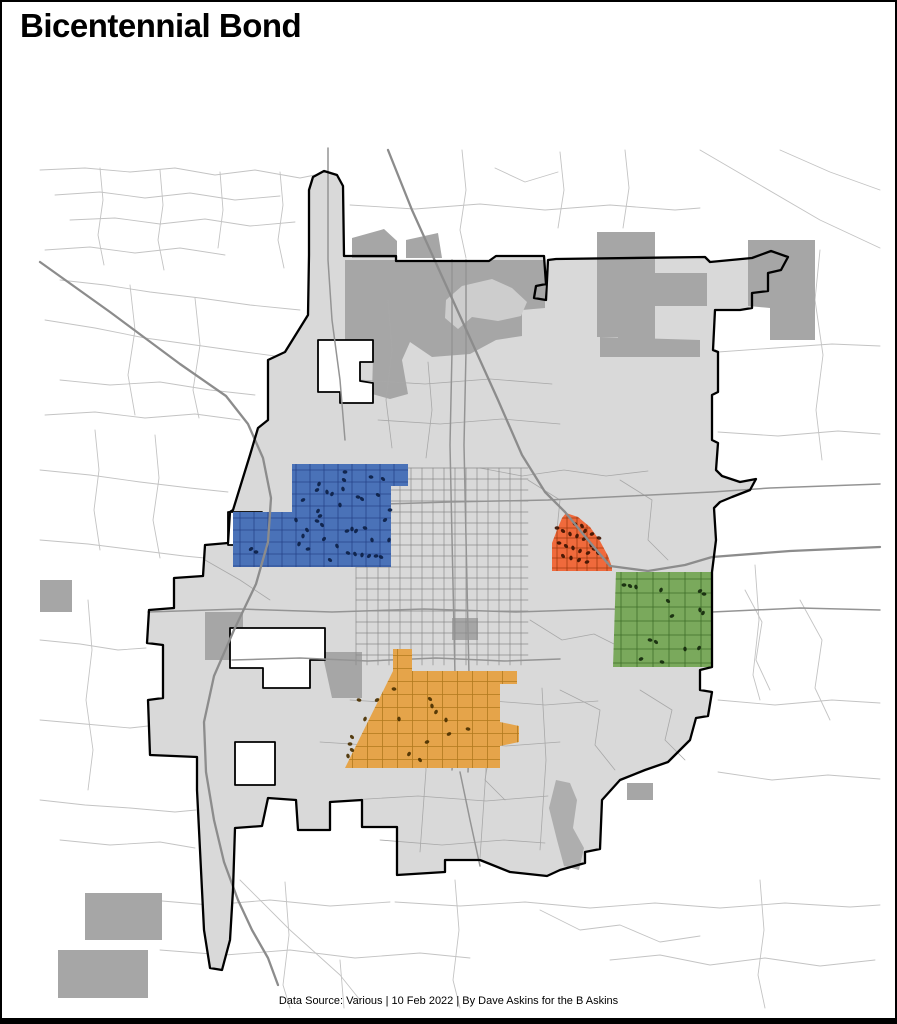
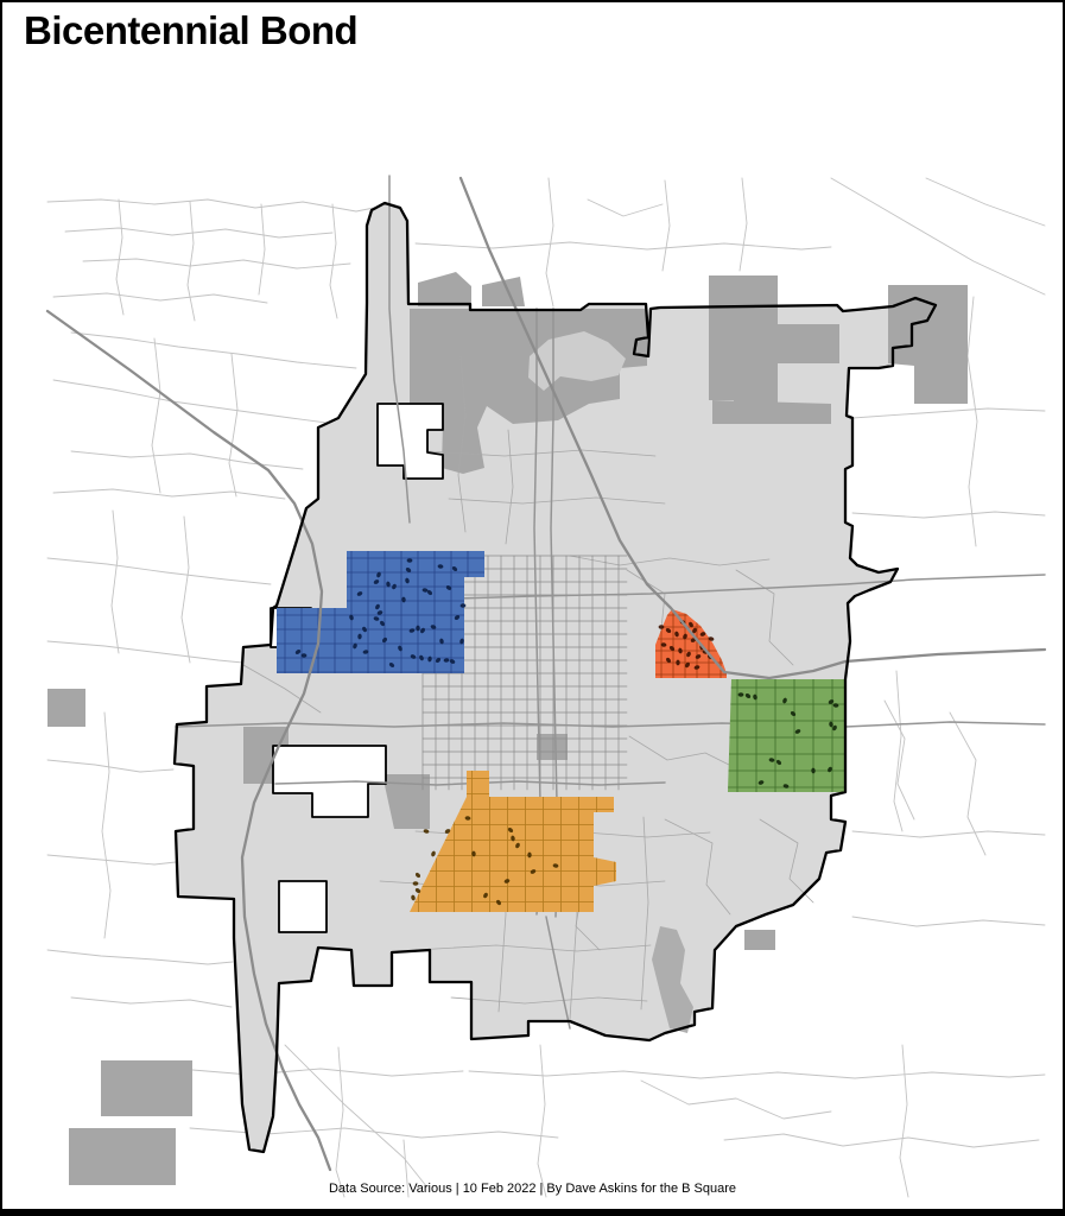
  Bicentennial Bond
- Data Source: Various | 10 Feb 2022 | By Dave Askins for the B Askins
+ Data Source: Various | 10 Feb 2022 | By Dave Askins for the B Square
